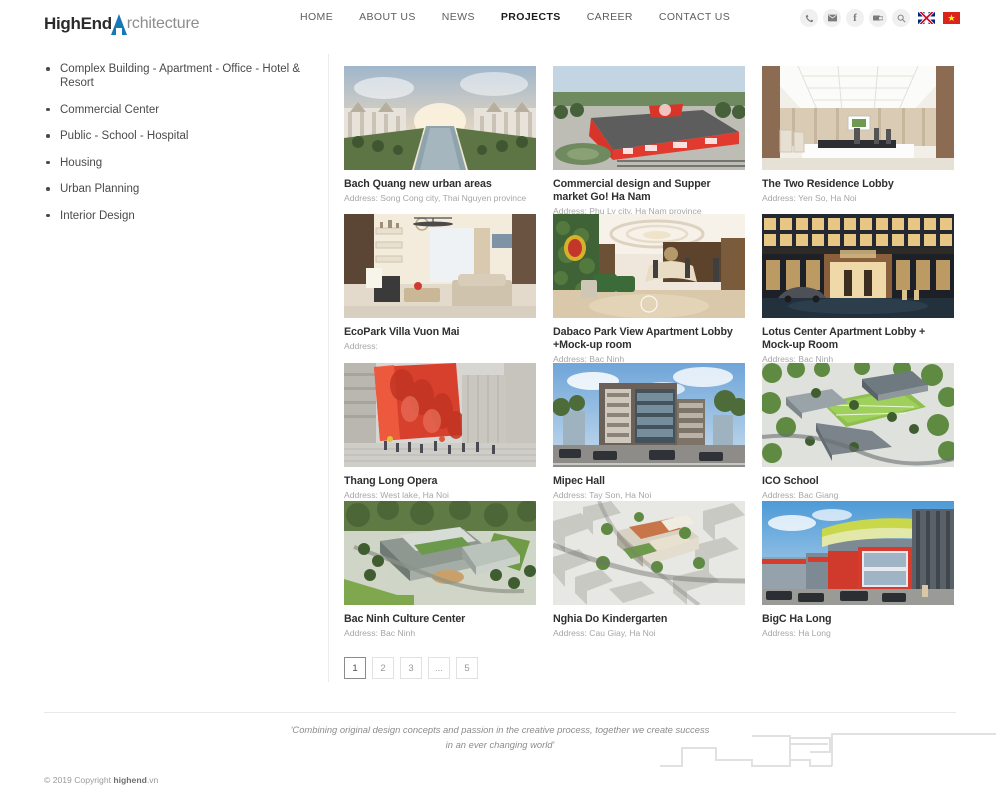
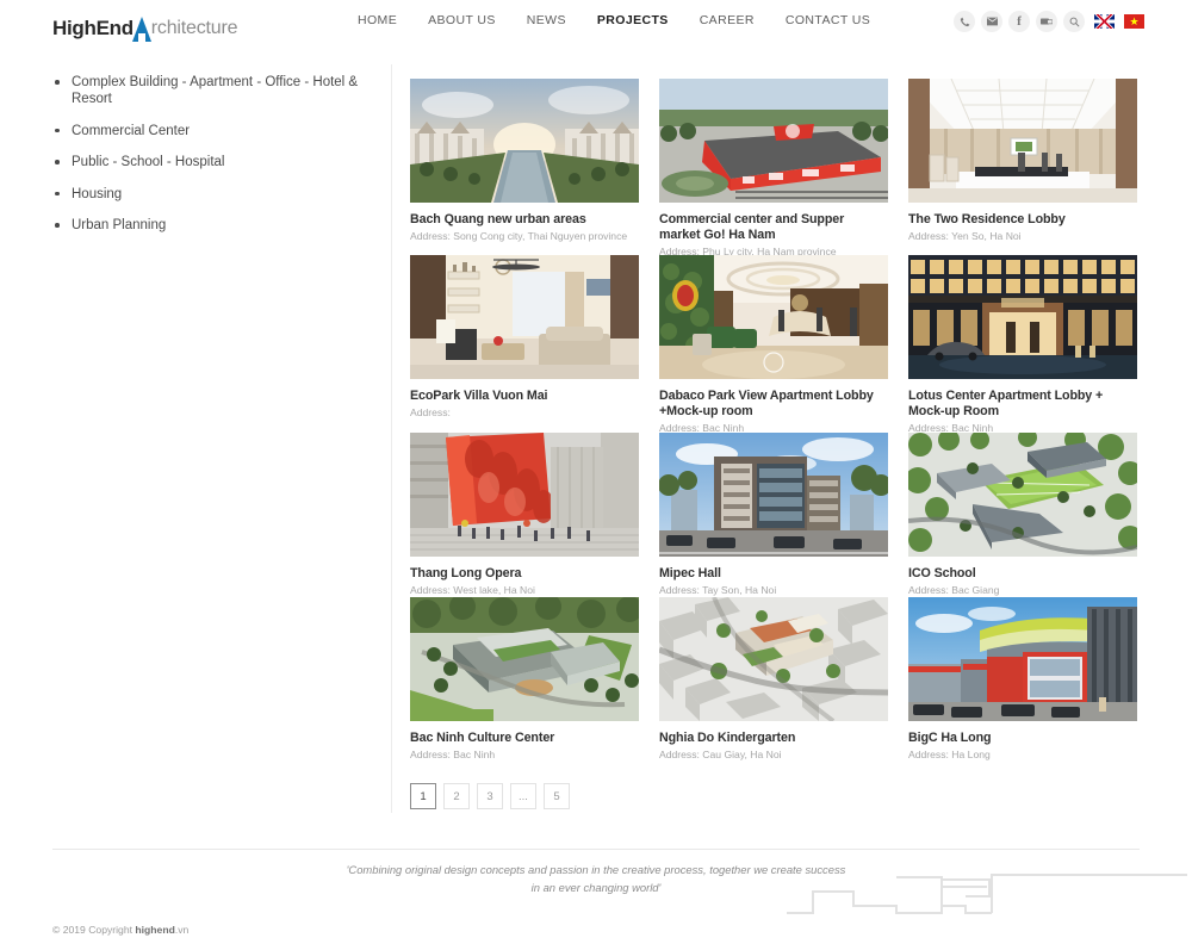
  HighEnd
  rchitecture
  HOME
  ABOUT US
  NEWS
  PROJECTS
  CAREER
  CONTACT US
  f
  ★
  Complex Building - Apartment - Office - Hotel & Resort
  Commercial Center
  Public - School - Hospital
  Housing
  Urban Planning
- Interior Design
  Bach Quang new urban areas
  Address: Song Cong city, Thai Nguyen province
- Commercial design and Supper market Go! Ha Nam
+ Commercial center and Supper market Go! Ha Nam
  Address: Phu Ly city, Ha Nam province
  The Two Residence Lobby
  Address: Yen So, Ha Noi
  EcoPark Villa Vuon Mai
  Address:
  Dabaco Park View Apartment Lobby +Mock-up room
  Address: Bac Ninh
  Lotus Center Apartment Lobby + Mock-up Room
  Address: Bac Ninh
  Thang Long Opera
  Address: West lake, Ha Noi
  Mipec Hall
  Address: Tay Son, Ha Noi
  ICO School
  Address: Bac Giang
  Bac Ninh Culture Center
  Address: Bac Ninh
  Nghia Do Kindergarten
  Address: Cau Giay, Ha Noi
  BigC Ha Long
  Address: Ha Long
  1
  2
  3
  ...
  5
  'Combining original design concepts and passion in the creative process, together we create success
  in an ever changing world'
  © 2019 Copyright highend.vn
